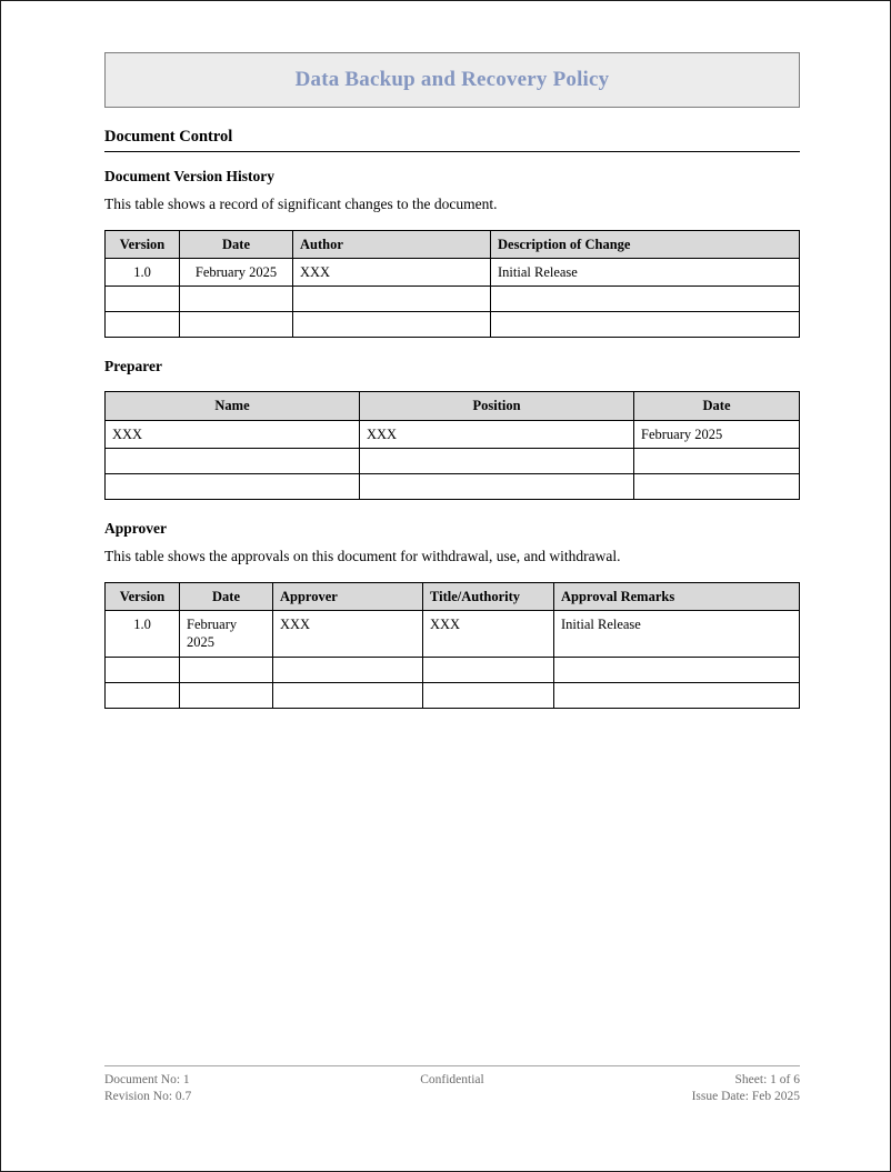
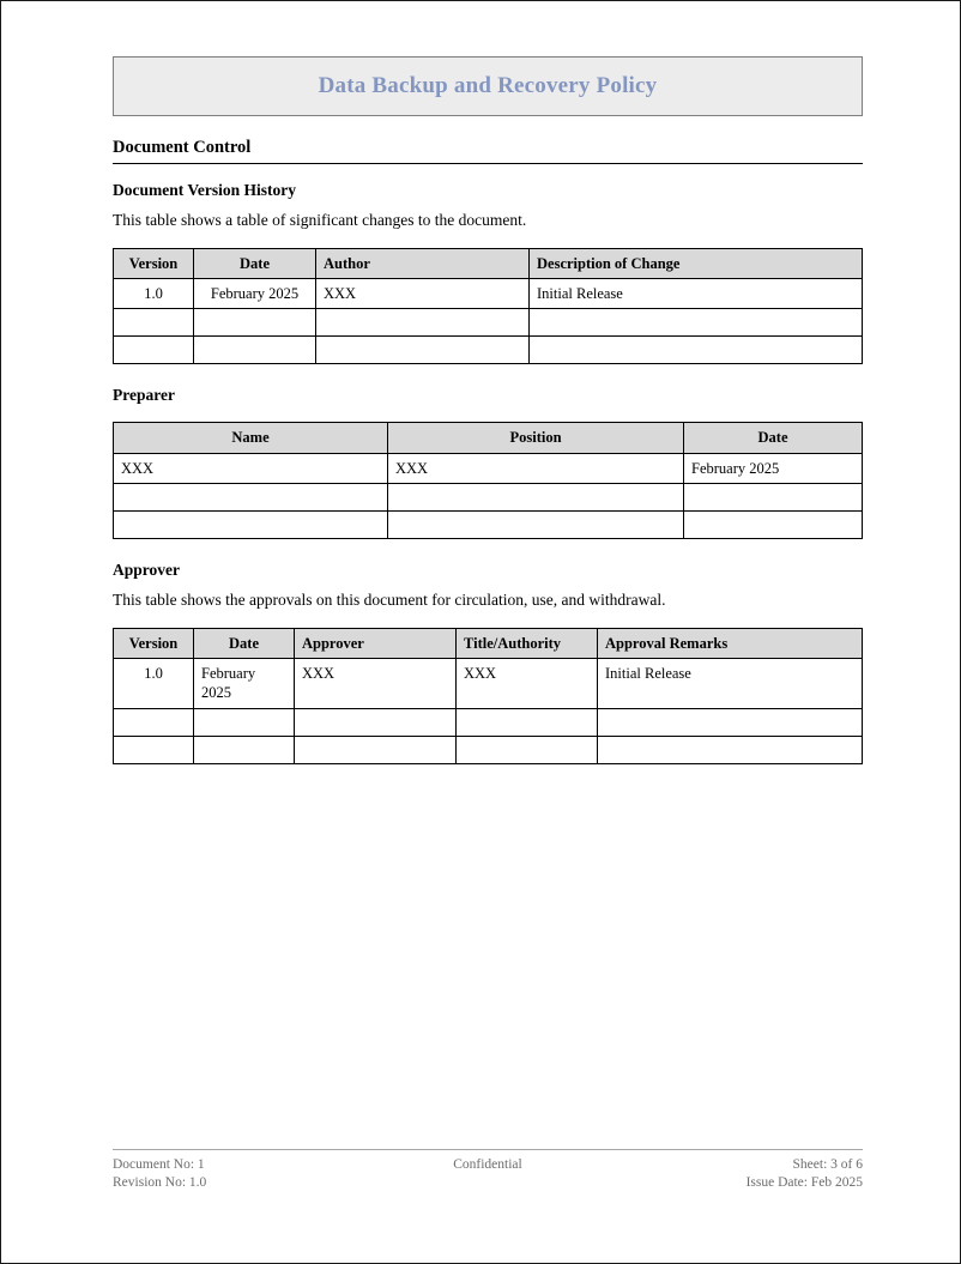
  Data Backup and Recovery Policy
  Document Control
  Document Version History
- This table shows a record of significant changes to the document.
+ This table shows a table of significant changes to the document.
  Version	Date	Author	Description of Change
  1.0	February 2025	XXX	Initial Release
  Preparer
  Name	Position	Date
  XXX	XXX	February 2025
  Approver
- This table shows the approvals on this document for withdrawal, use, and withdrawal.
+ This table shows the approvals on this document for circulation, use, and withdrawal.
  Version	Date	Approver	Title/Authority	Approval Remarks
  1.0	February 2025	XXX	XXX	Initial Release
  Document No: 1
- Revision No: 0.7
+ Revision No: 1.0
  Confidential
- Sheet: 1 of 6
+ Sheet: 3 of 6
  Issue Date: Feb 2025
